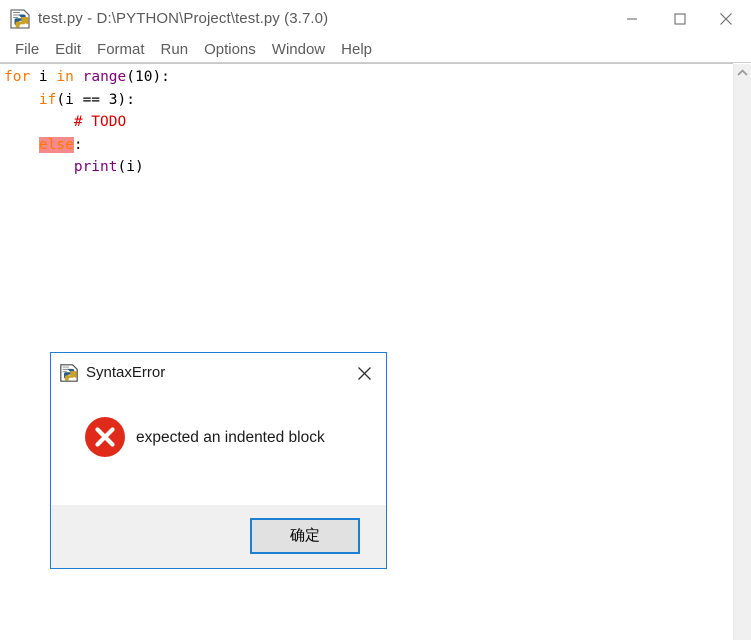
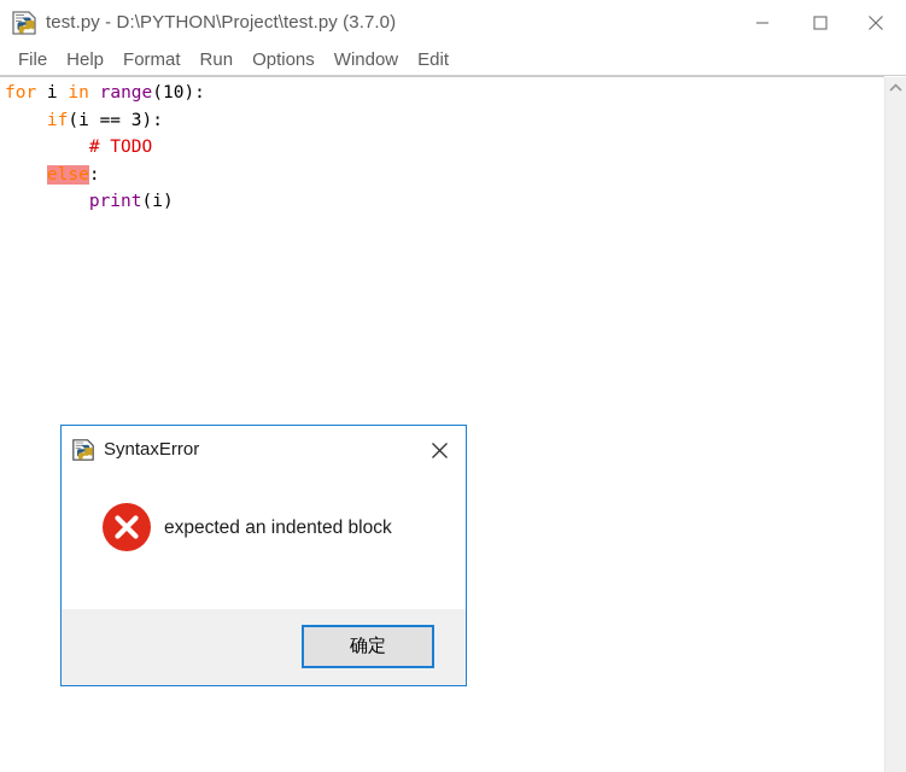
  test.py - D:\PYTHON\Project\test.py (3.7.0)
  File
- Edit
+ Help
  Format
  Run
  Options
  Window
- Help
+ Edit
  for i in range(10):
  if(i == 3):
  # TODO else:
  print(i)
  SyntaxError
  expected an indented block
  确定
